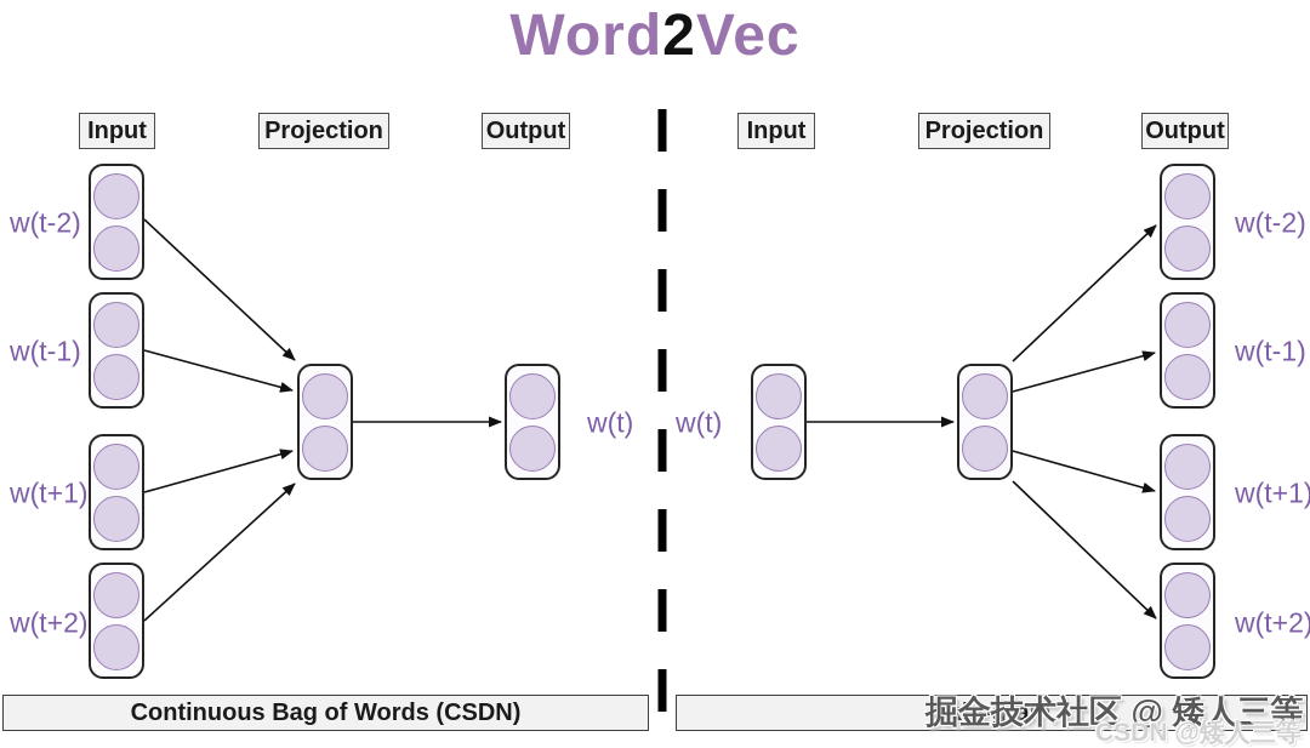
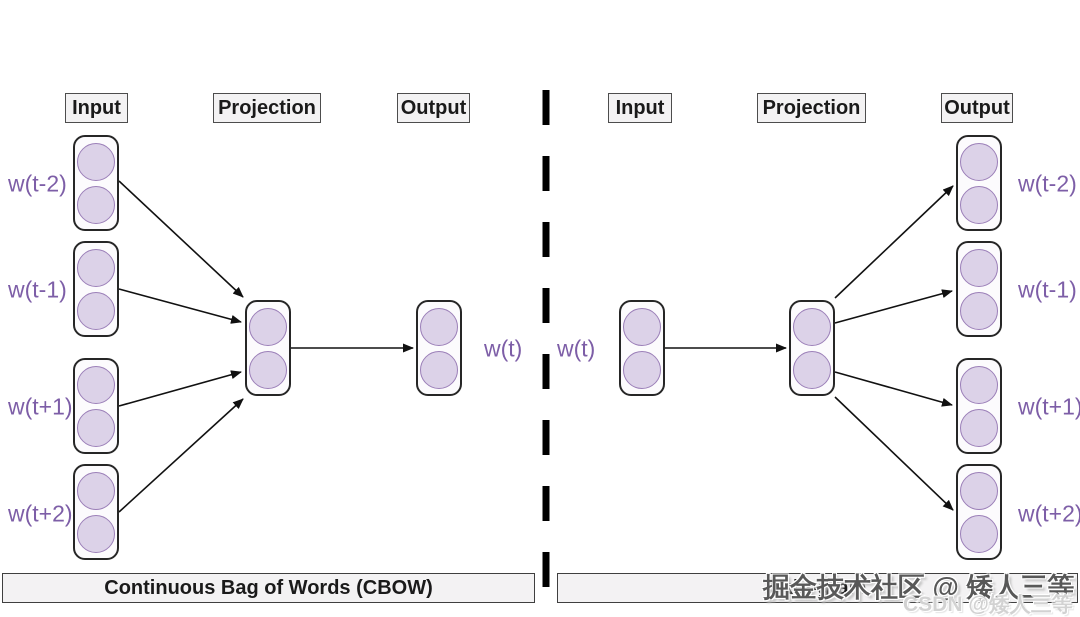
- Word2Vec
  Input
  Projection
  Output
  Input
  Projection
  Output
  w(t-2)
  w(t-1)
  w(t+1)
  w(t+2)
  w(t)
  w(t)
  w(t-2)
  w(t-1)
  w(t+1)
  w(t+2)
- Continuous Bag of Words (CSDN)
+ Continuous Bag of Words (CBOW)
  Skip-gram
  掘金技术社区 @ 矮人三等
  CSDN @矮人三等
